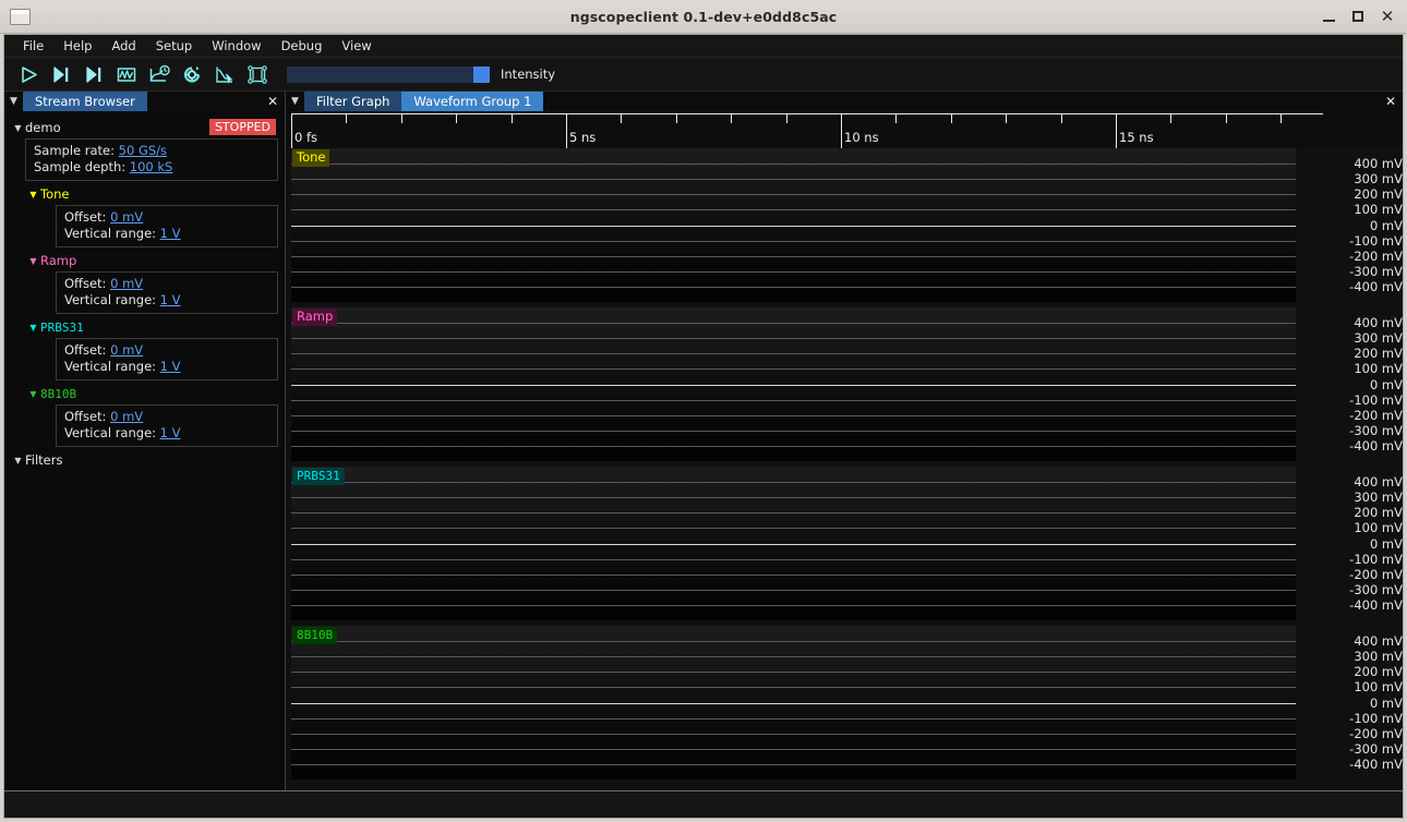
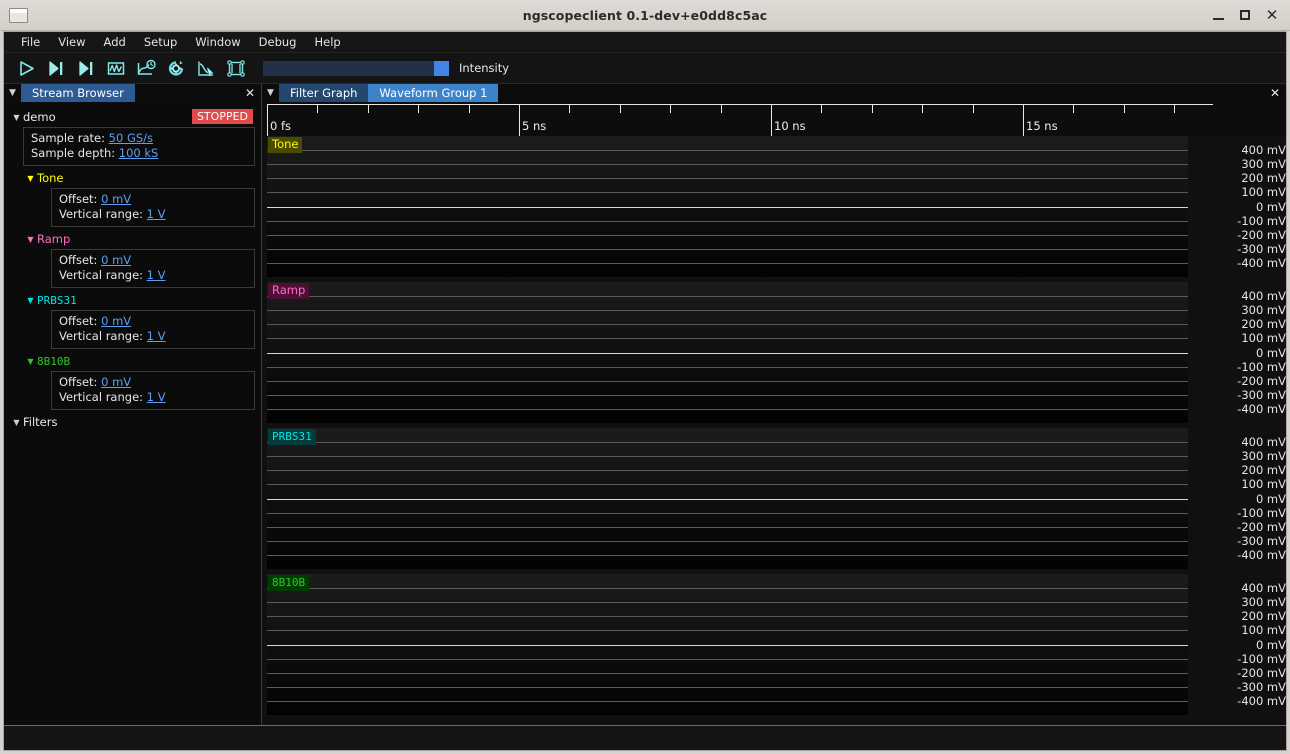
  ngscopeclient 0.1-dev+e0dd8c5ac
  ✕
  File
- Help
+ View
  Add
  Setup
  Window
  Debug
- View
+ Help
  Intensity
  ▼
  Stream Browser
  ✕
  ▼
  demo
  STOPPED
  Sample rate: 50 GS/s
  Sample depth: 100 kS
  ▼
  Tone
  Offset: 0 mV
  Vertical range: 1 V
  ▼
  Ramp
  Offset: 0 mV
  Vertical range: 1 V
  ▼
  PRBS31
  Offset: 0 mV
  Vertical range: 1 V
  ▼
  8B10B
  Offset: 0 mV
  Vertical range: 1 V
  ▼
  Filters
  ▼
  Filter Graph
  Waveform Group 1
  ✕
  0 fs
  5 ns
  10 ns
  15 ns
  Tone
  400 mV
  300 mV
  200 mV
  100 mV
  0 mV
  -100 mV
  -200 mV
  -300 mV
  -400 mV
  Ramp
  400 mV
  300 mV
  200 mV
  100 mV
  0 mV
  -100 mV
  -200 mV
  -300 mV
  -400 mV
  PRBS31
  400 mV
  300 mV
  200 mV
  100 mV
  0 mV
  -100 mV
  -200 mV
  -300 mV
  -400 mV
  8B10B
  400 mV
  300 mV
  200 mV
  100 mV
  0 mV
  -100 mV
  -200 mV
  -300 mV
  -400 mV
